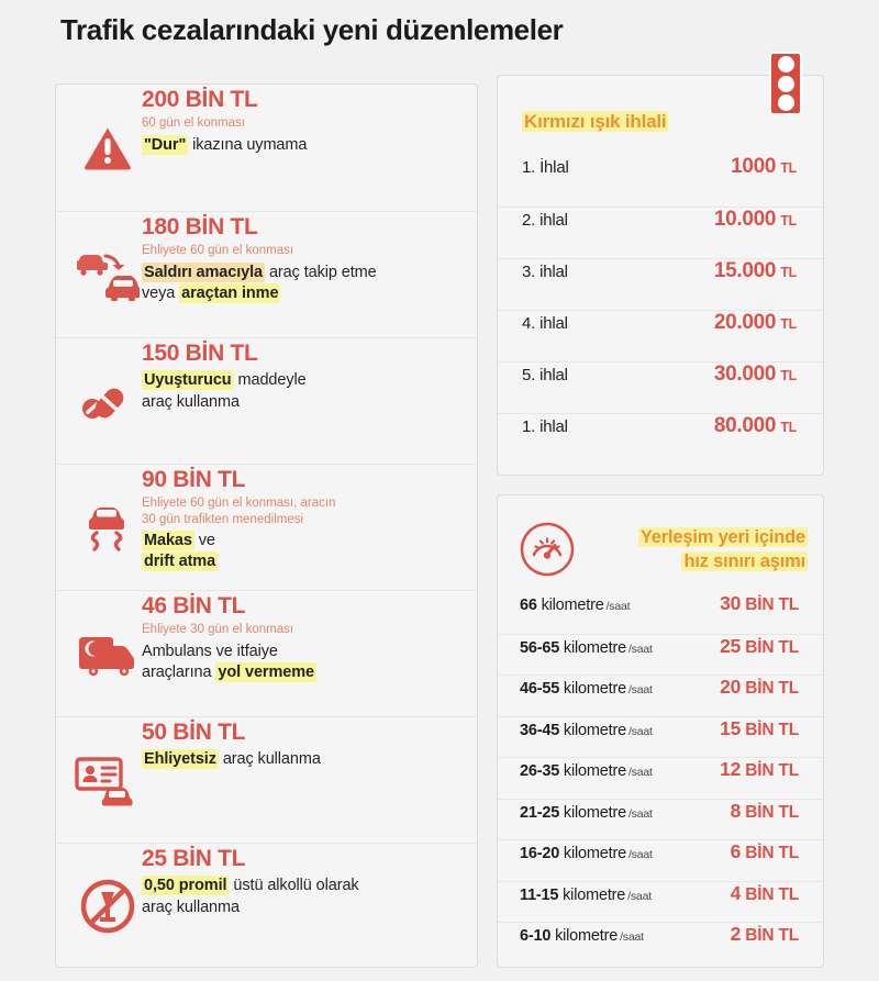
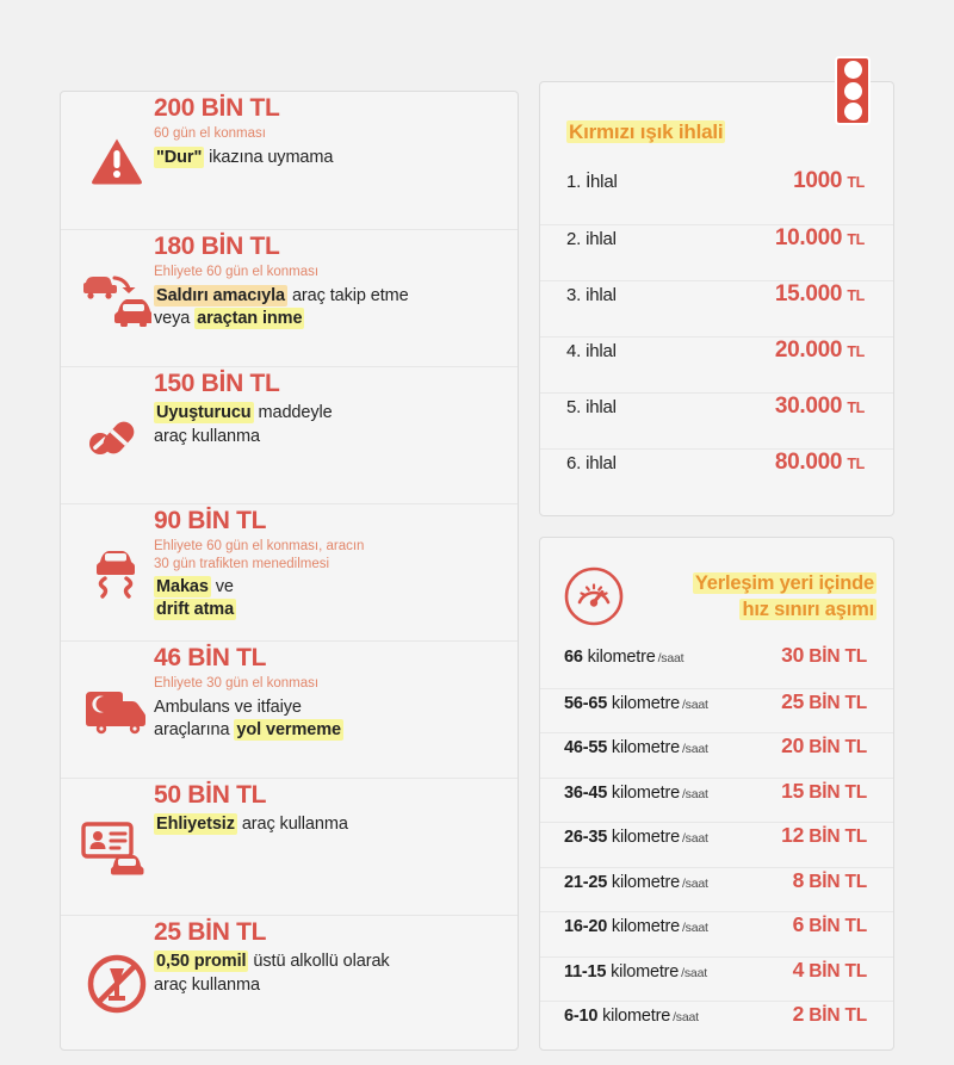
- Trafik cezalarındaki yeni düzenlemeler
  200 BİN TL
  60 gün el konması
  "Dur" ikazına uymama
  180 BİN TL
  Ehliyete 60 gün el konması
  Saldırı amacıyla araç takip etme
  veya araçtan inme
  150 BİN TL
  Uyuşturucu maddeyle
  araç kullanma
  90 BİN TL
  Ehliyete 60 gün el konması, aracın
  30 gün trafikten menedilmesi
  Makas ve
  drift atma
  46 BİN TL
  Ehliyete 30 gün el konması
  Ambulans ve itfaiye
  araçlarına yol vermeme
  50 BİN TL
  Ehliyetsiz araç kullanma
  25 BİN TL
  0,50 promil üstü alkollü olarak
  araç kullanma
  Kırmızı ışık ihlali
  1. İhlal
  1000 TL
  2. ihlal
  10.000 TL
  3. ihlal
  15.000 TL
  4. ihlal
  20.000 TL
  5. ihlal
  30.000 TL
- 1. ihlal
+ 6. ihlal
  80.000 TL
  Yerleşim yeri içinde
  hız sınırı aşımı
  66 kilometre /saat
  30 BİN TL
  56-65 kilometre /saat
  25 BİN TL
  46-55 kilometre /saat
  20 BİN TL
  36-45 kilometre /saat
  15 BİN TL
  26-35 kilometre /saat
  12 BİN TL
  21-25 kilometre /saat
  8 BİN TL
  16-20 kilometre /saat
  6 BİN TL
  11-15 kilometre /saat
  4 BİN TL
  6-10 kilometre /saat
  2 BİN TL
